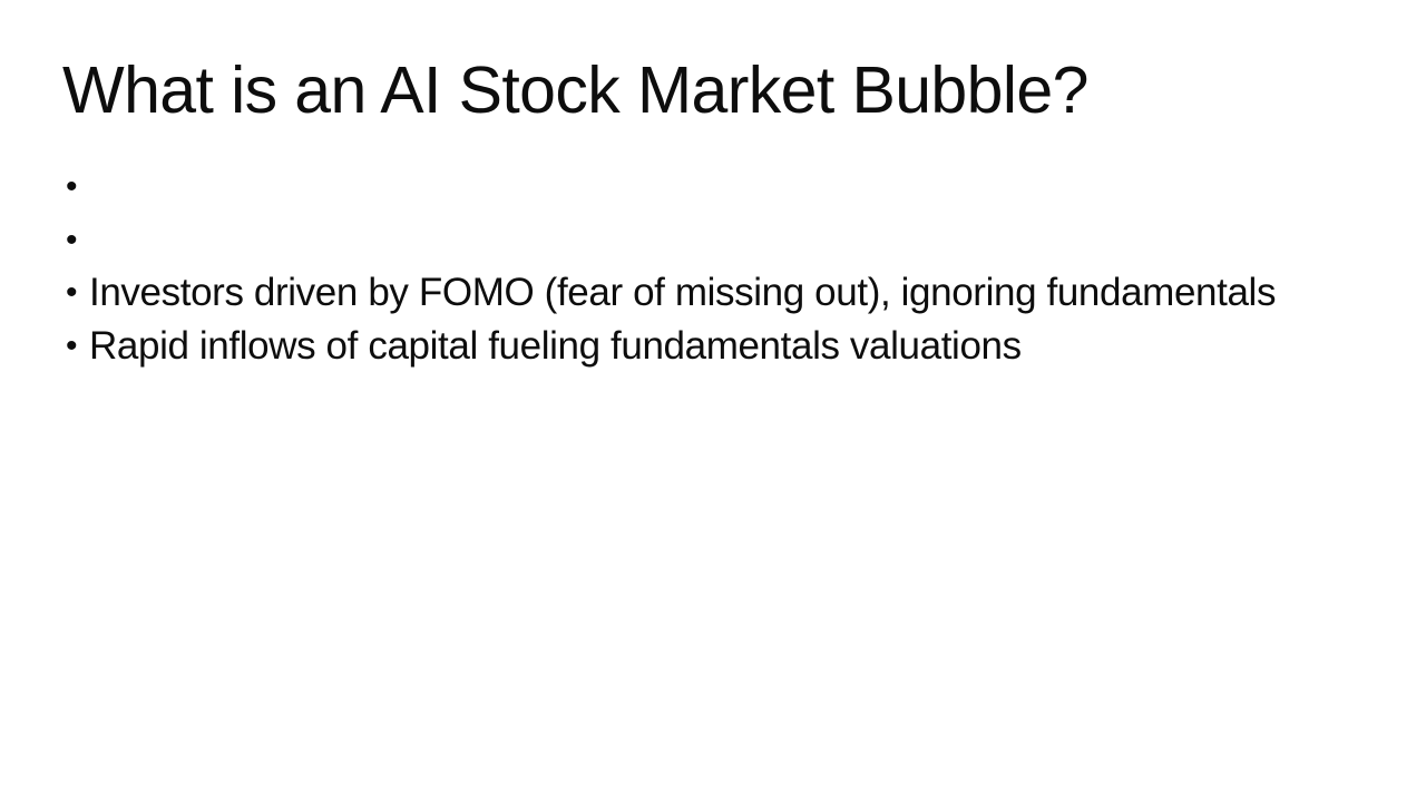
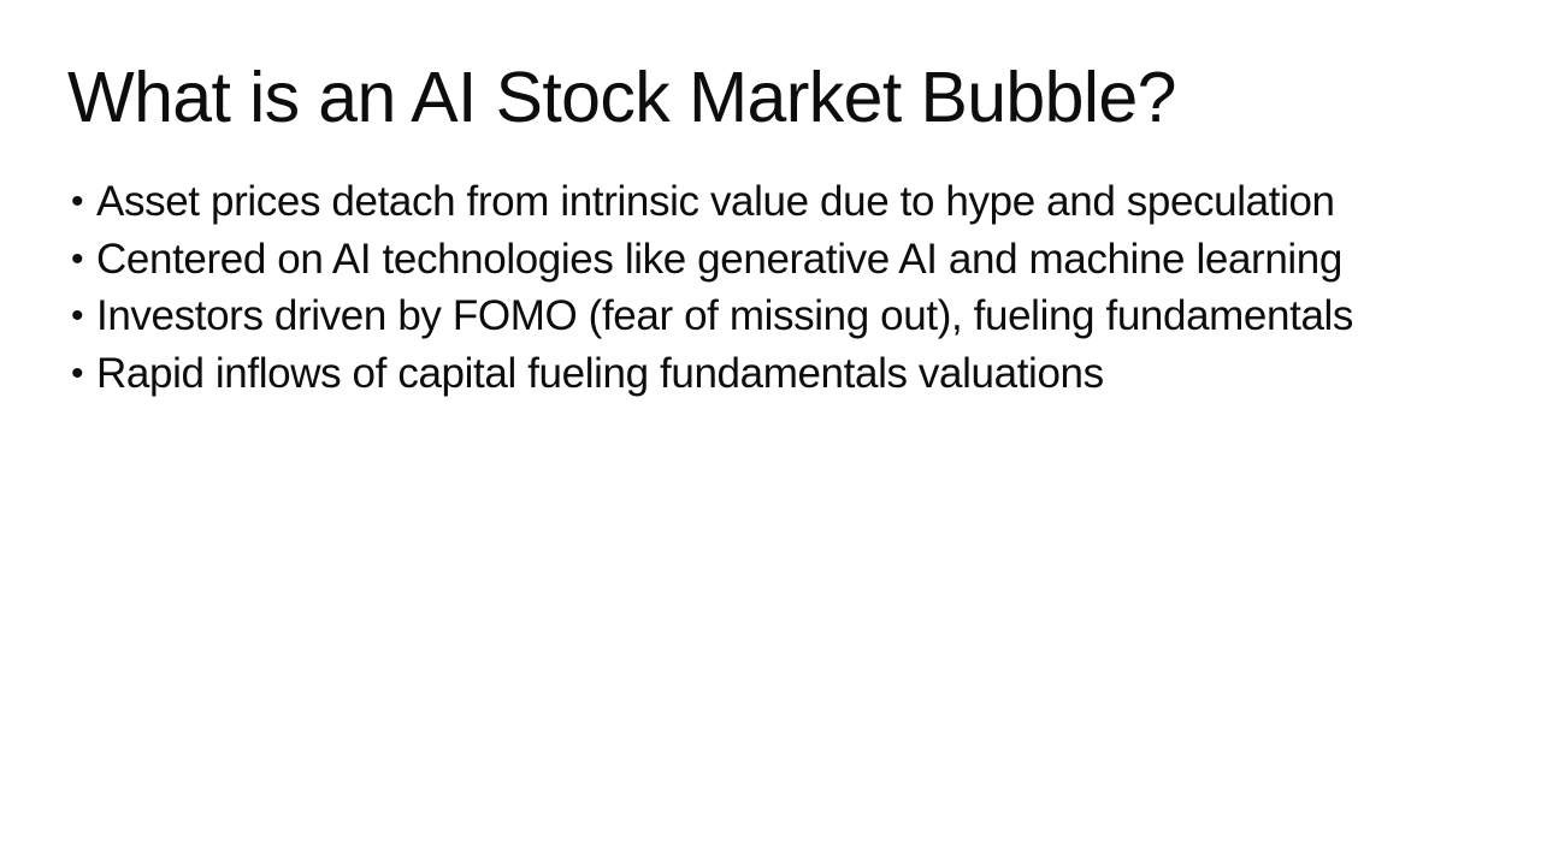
  What is an AI Stock Market Bubble?
  •
+ Asset prices detach from intrinsic value due to hype and speculation
  •
+ Centered on AI technologies like generative AI and machine learning
  •
- Investors driven by FOMO (fear of missing out), ignoring fundamentals
+ Investors driven by FOMO (fear of missing out), fueling fundamentals
  •
  Rapid inflows of capital fueling fundamentals valuations
